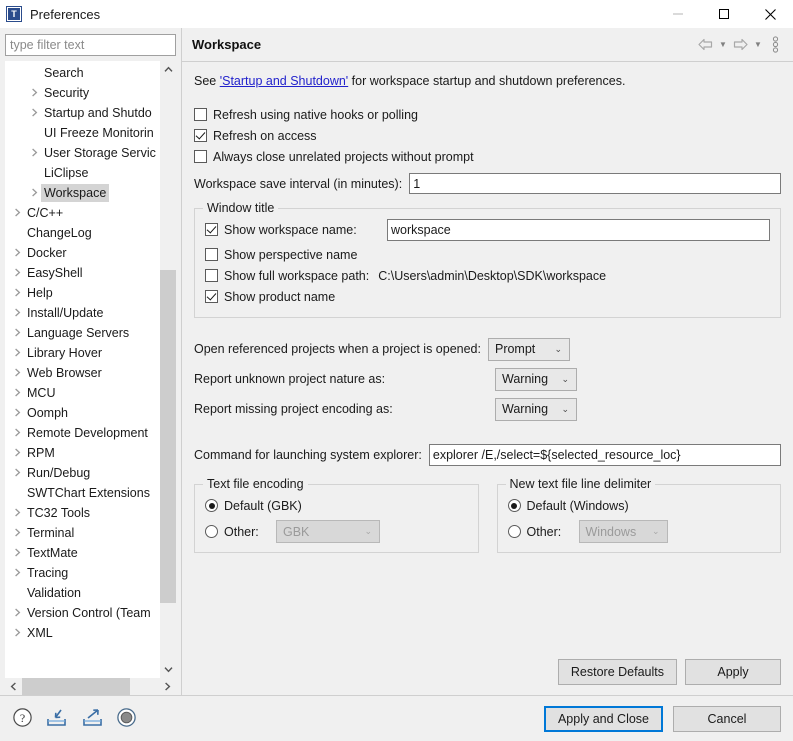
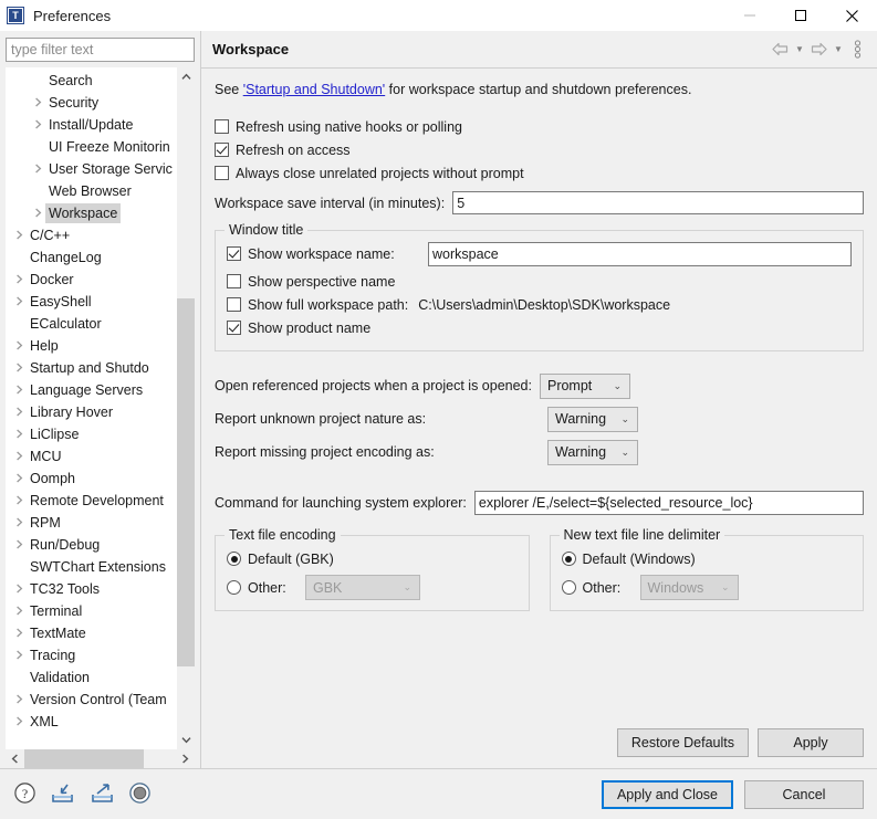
  T
  Preferences
  type filter text
  Search
  Security
- Startup and Shutdo
+ Install/Update
  UI Freeze Monitorin
  User Storage Servic
- LiClipse
+ Web Browser
  Workspace
  C/C++
  ChangeLog
  Docker
  EasyShell
+ ECalculator
  Help
- Install/Update
+ Startup and Shutdo
  Language Servers
  Library Hover
- Web Browser
+ LiClipse
  MCU
  Oomph
  Remote Development
  RPM
  Run/Debug
  SWTChart Extensions
  TC32 Tools
  Terminal
  TextMate
  Tracing
  Validation
  Version Control (Team
  XML
  Workspace
  ▼
  ▼
  See 'Startup and Shutdown' for workspace startup and shutdown preferences.
  Refresh using native hooks or polling
  Refresh on access
  Always close unrelated projects without prompt
  Workspace save interval (in minutes):
- 1
+ 5
  Window title
  Show workspace name:
  workspace
  Show perspective name
  Show full workspace path:
  C:\Users\admin\Desktop\SDK\workspace
  Show product name
  Open referenced projects when a project is opened:
  Prompt
  ⌄
  Report unknown project nature as:
  Warning
  ⌄
  Report missing project encoding as:
  Warning
  ⌄
  Command for launching system explorer:
  explorer /E,/select=${selected_resource_loc}
  Text file encoding
  Default (GBK)
  Other:
  GBK
  ⌄
  New text file line delimiter
  Default (Windows)
  Other:
  Windows
  ⌄
  Restore Defaults
  Apply
  ?
  Apply and Close
  Cancel
